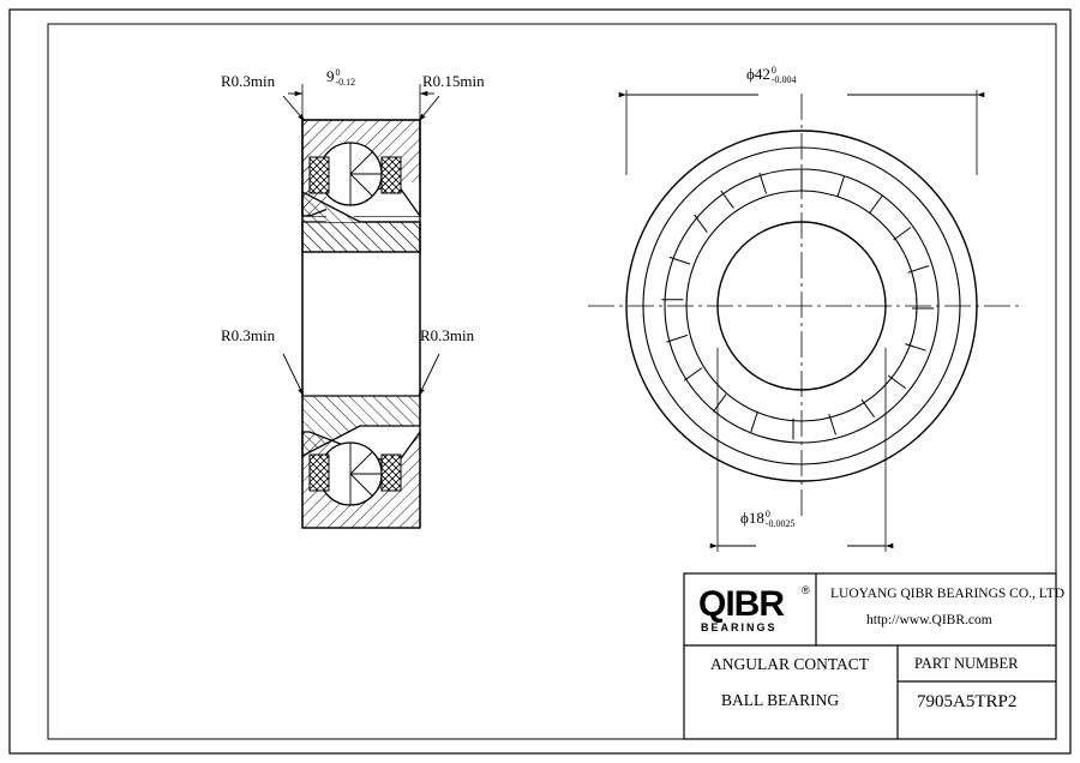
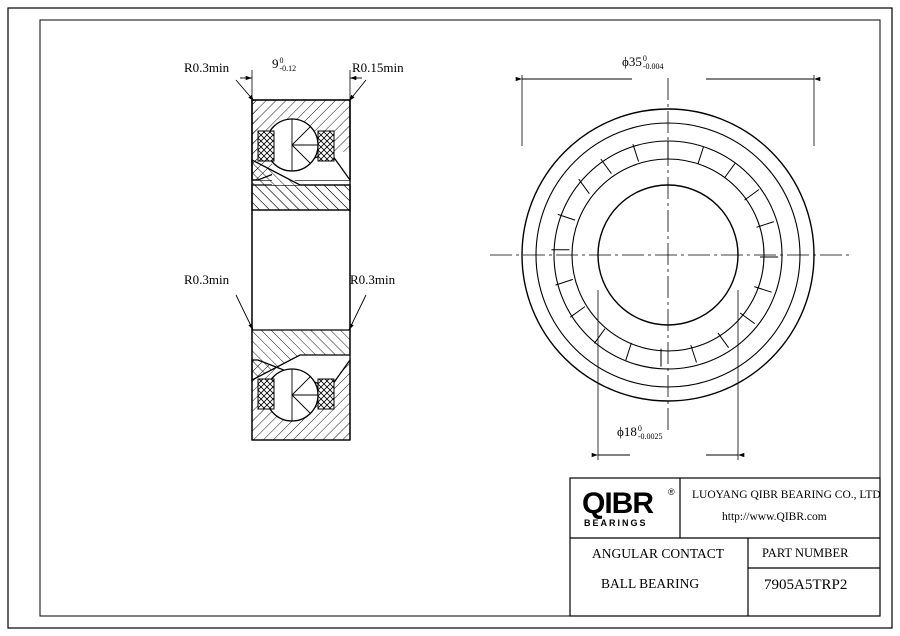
  R0.3min
  R0.15min
  R0.3min
  R0.3min
  9
  0
  -0.12
- ϕ42
+ ϕ35
  0
  -0.004
  ϕ18
  0
  -0.0025
  QIBR
  ®
  BEARINGS
- LUOYANG QIBR BEARINGS CO., LTD
+ LUOYANG QIBR BEARING CO., LTD
  http://www.QIBR.com
  ANGULAR CONTACT
  BALL BEARING
  PART NUMBER
  7905A5TRP2
